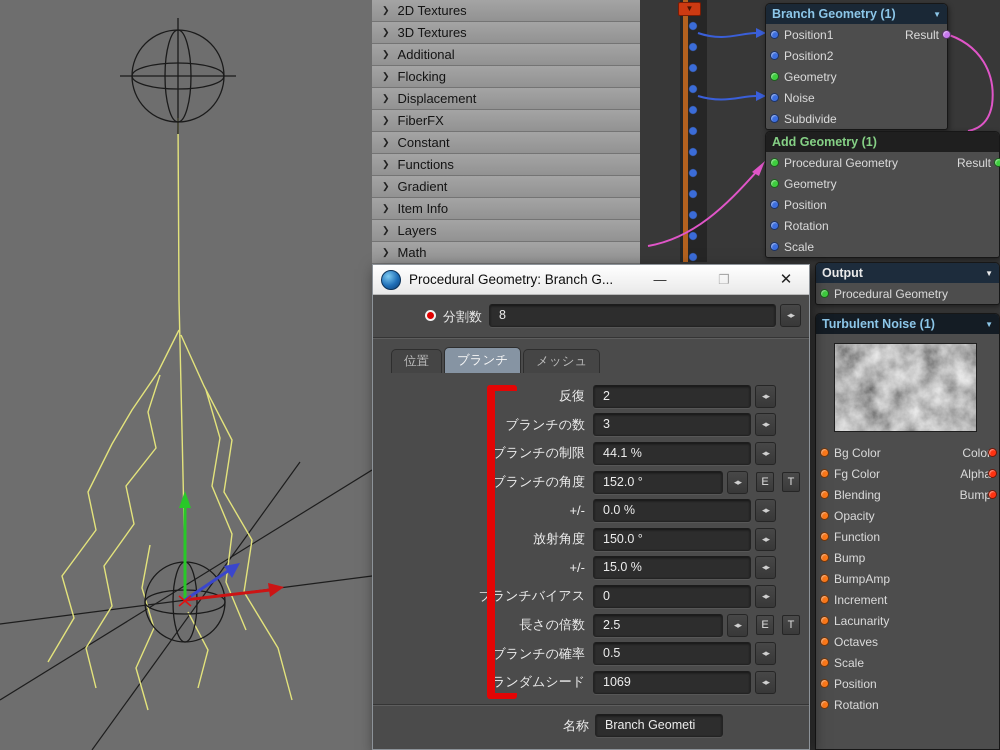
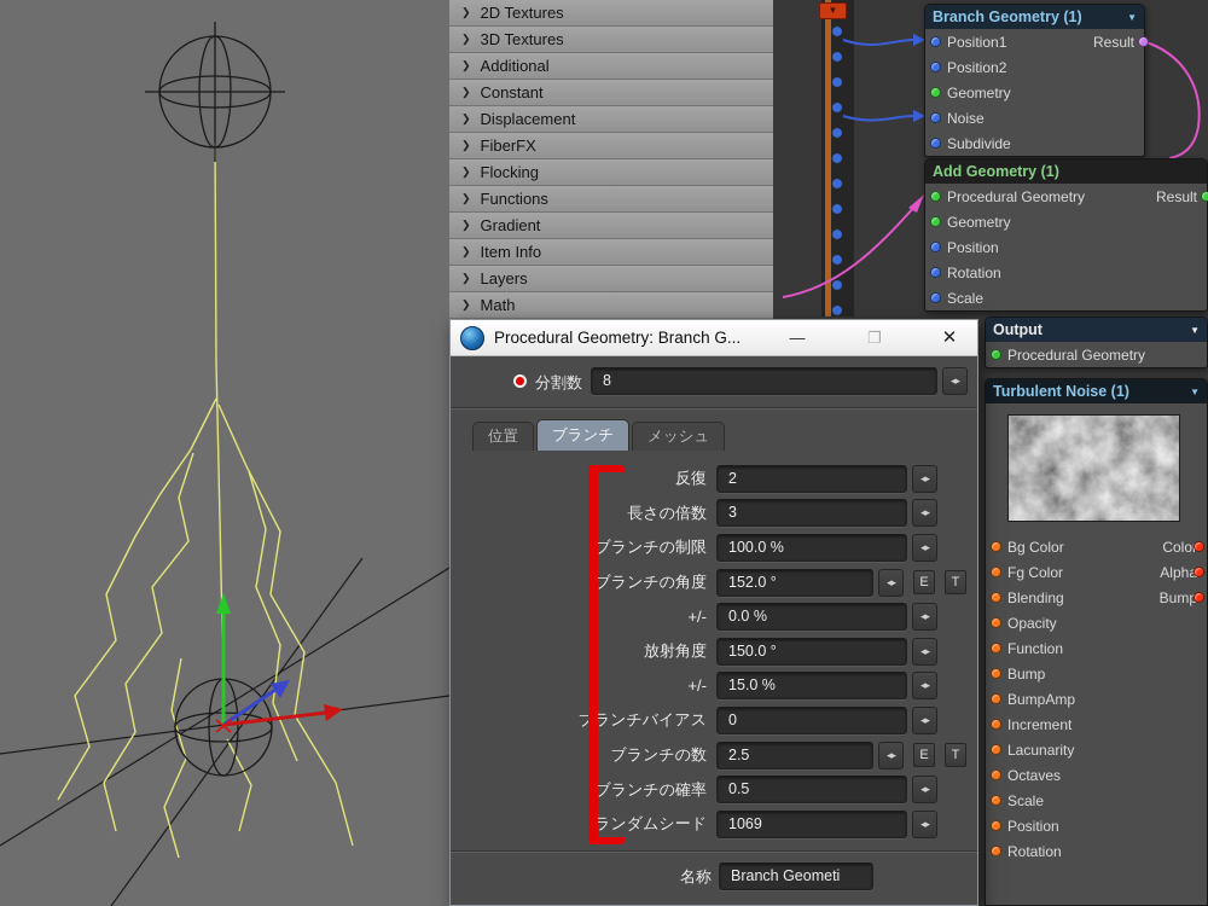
  ❯
  2D Textures
  ❯
  3D Textures
  ❯
  Additional
  ❯
- Flocking
+ Constant
  ❯
  Displacement
  ❯
  FiberFX
  ❯
- Constant
+ Flocking
  ❯
  Functions
  ❯
  Gradient
  ❯
  Item Info
  ❯
  Layers
  ❯
  Math
  ▼
  Branch Geometry (1)
  ▼
  Position1
  Result
  Position2
  Geometry
  Noise
  Subdivide
  Add Geometry (1)
  Procedural Geometry
  Result
  Geometry
  Position
  Rotation
  Scale
  Output
  ▼
  Procedural Geometry
  Turbulent Noise (1)
  ▼
  Bg Color
  Colo
  Fg Color
  Alph
  Blending
  Bum
  Opacity
  Function
  Bump
  BumpAmp
  Increment
  Lacunarity
  Octaves
  Scale
  Position
  Rotation
  Procedural Geometry: Branch G...
  —
  ❐
  ✕
  分割数
  8
  ◂▸
  位置
  ブランチ
  メッシュ
  反復
  2
  ◂▸
- ブランチの数
+ 長さの倍数
  3
  ◂▸
  ブランチの制限
- 44.1 %
+ 100.0 %
  ◂▸
  ブランチの角度
  152.0 °
  ◂▸
  E
  T
  +/-
  0.0 %
  ◂▸
  放射角度
  150.0 °
  ◂▸
  +/-
  15.0 %
  ◂▸
  ブランチバイアス
  0
  ◂▸
- 長さの倍数
+ ブランチの数
  2.5
  ◂▸
  E
  T
  ブランチの確率
  0.5
  ◂▸
  ランダムシード
  1069
  ◂▸
  名称
  Branch Geometi
